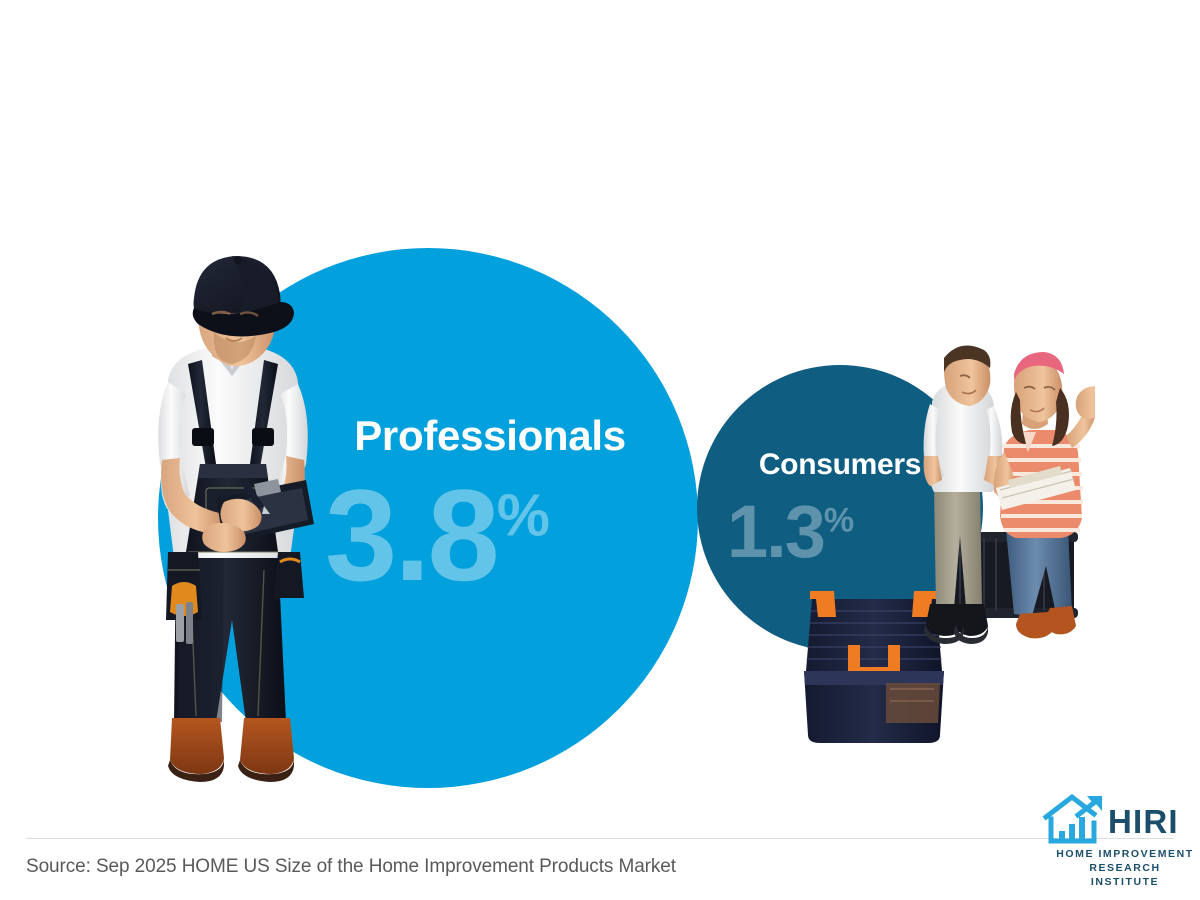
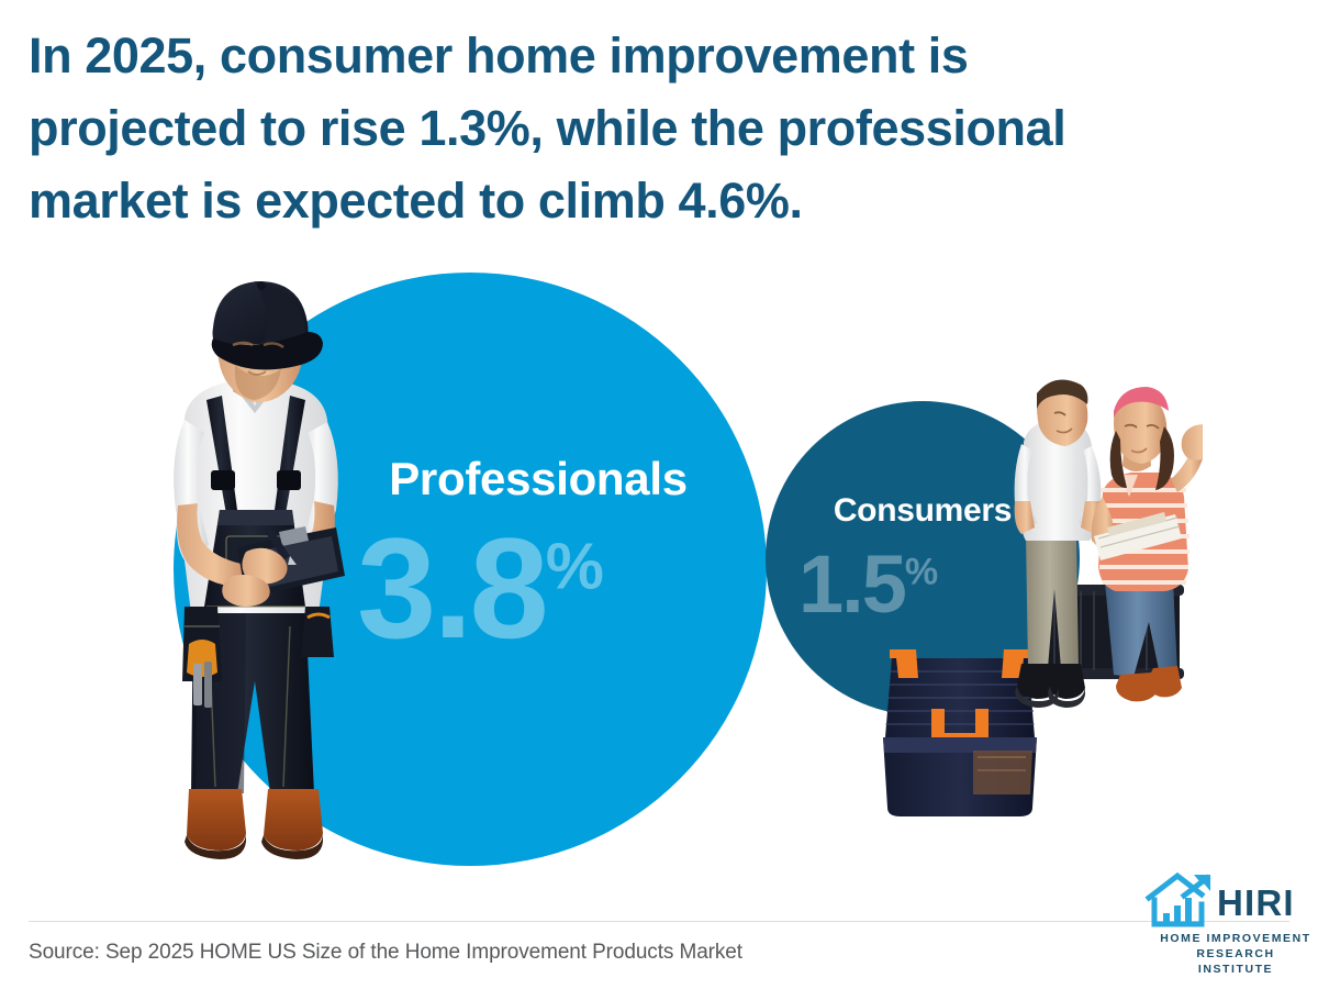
+ In 2025, consumer home improvement is
+ projected to rise 1.3%, while the professional
+ market is expected to climb 4.6%.
  Professionals
  3.8%
  Consumers
- 1.3%
+ 1.5%
  Source: Sep 2025 HOME US Size of the Home Improvement Products Market
  HIRI
  HOME IMPROVEMENT
  RESEARCH INSTITUTE
